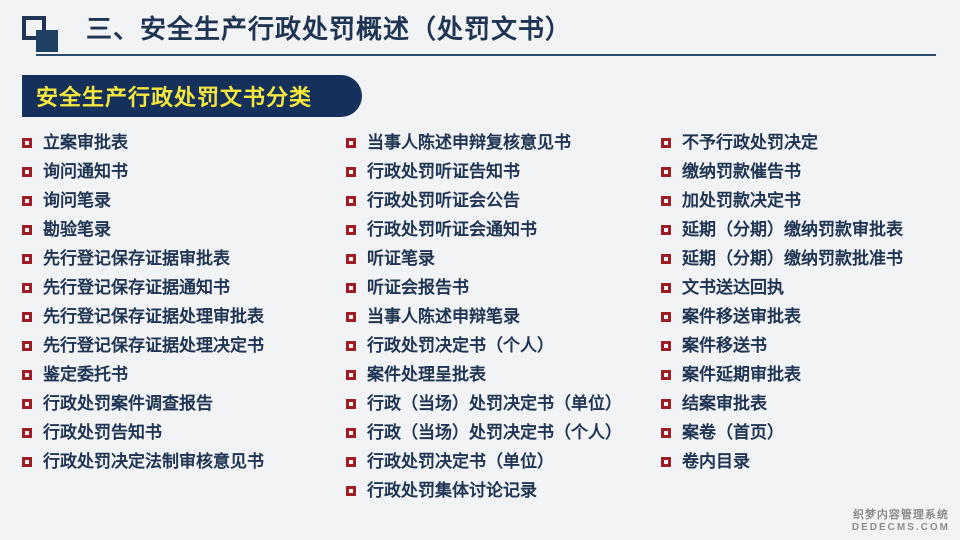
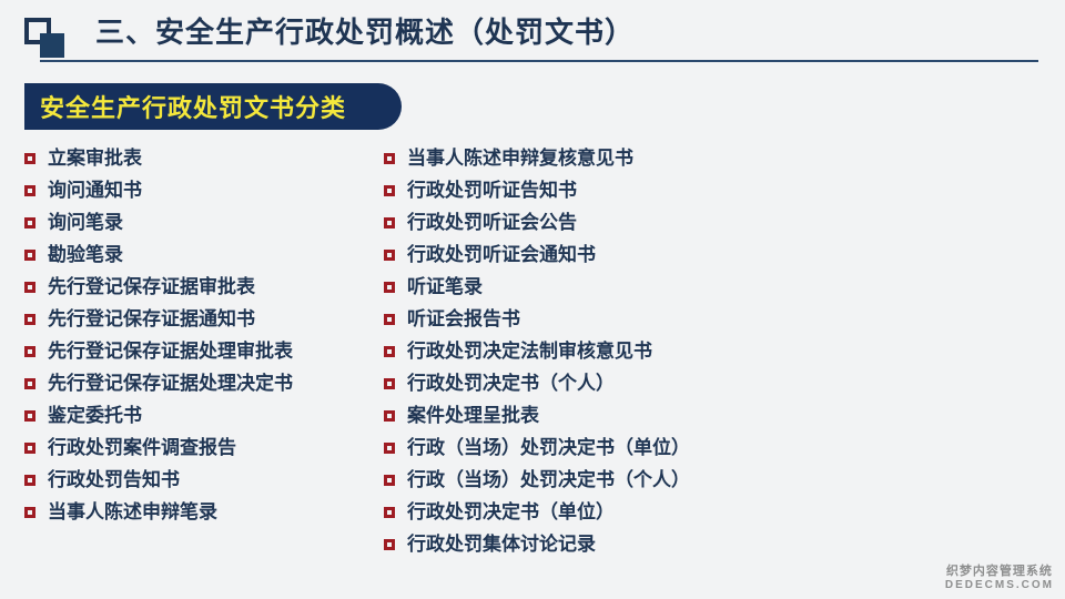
  三、安全生产行政处罚概述（处罚文书）
  安全生产行政处罚文书分类
  立案审批表
  询问通知书
  询问笔录
  勘验笔录
  先行登记保存证据审批表
  先行登记保存证据通知书
  先行登记保存证据处理审批表
  先行登记保存证据处理决定书
  鉴定委托书
  行政处罚案件调查报告
  行政处罚告知书
- 行政处罚决定法制审核意见书
+ 当事人陈述申辩笔录
  当事人陈述申辩复核意见书
  行政处罚听证告知书
  行政处罚听证会公告
  行政处罚听证会通知书
  听证笔录
  听证会报告书
- 当事人陈述申辩笔录
+ 行政处罚决定法制审核意见书
  行政处罚决定书（个人）
  案件处理呈批表
  行政（当场）处罚决定书（单位）
  行政（当场）处罚决定书（个人）
  行政处罚决定书（单位）
  行政处罚集体讨论记录
- 不予行政处罚决定
- 缴纳罚款催告书
- 加处罚款决定书
- 延期（分期）缴纳罚款审批表
- 延期（分期）缴纳罚款批准书
- 文书送达回执
- 案件移送审批表
- 案件移送书
- 案件延期审批表
- 结案审批表
- 案卷（首页）
- 卷内目录
  织梦内容管理系统
  DEDECMS.COM
